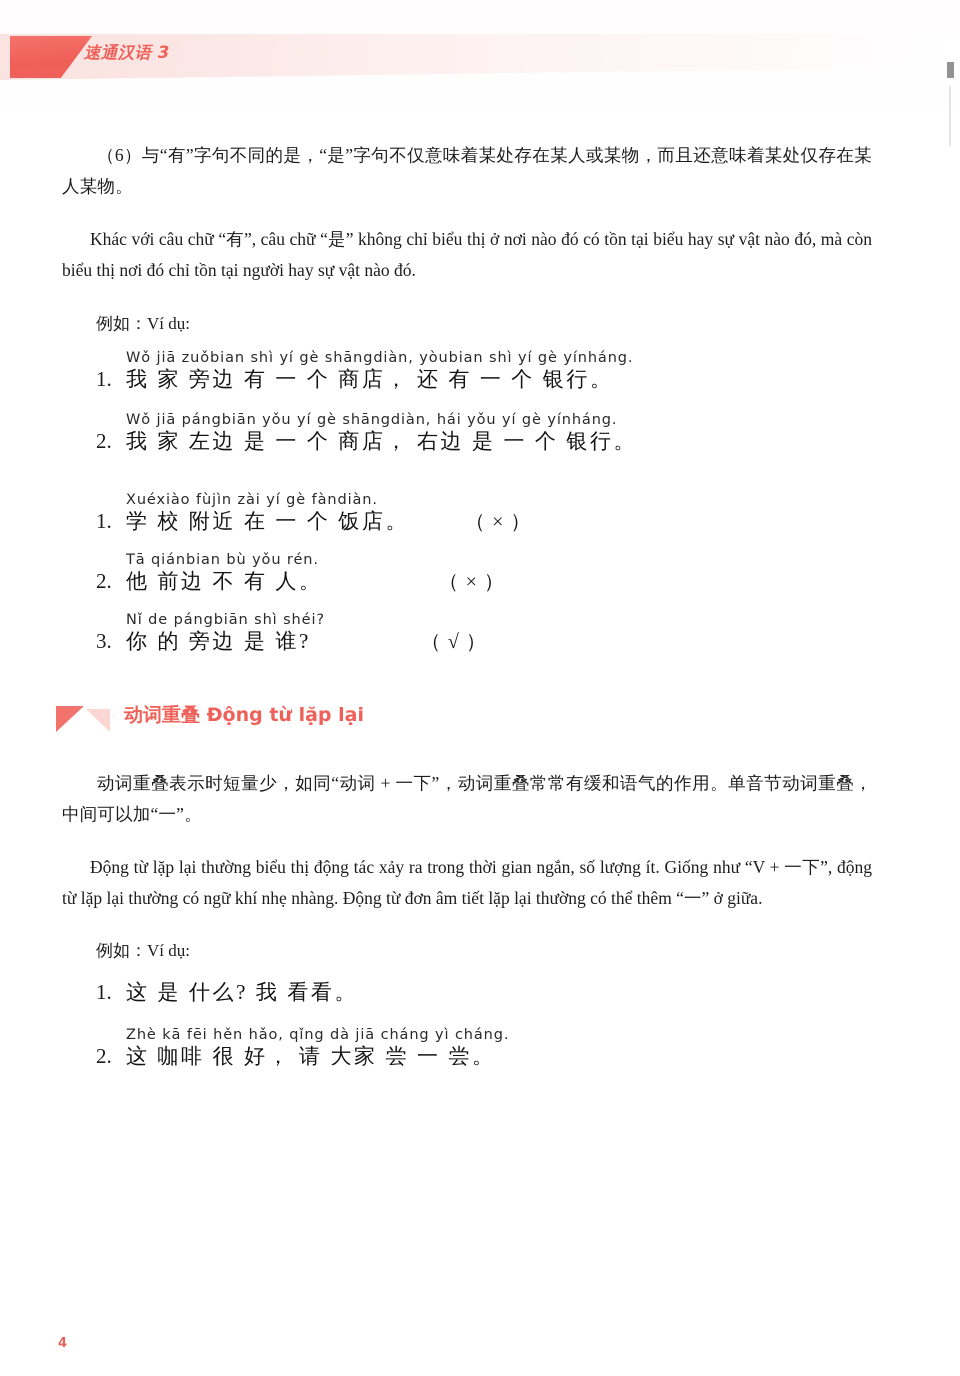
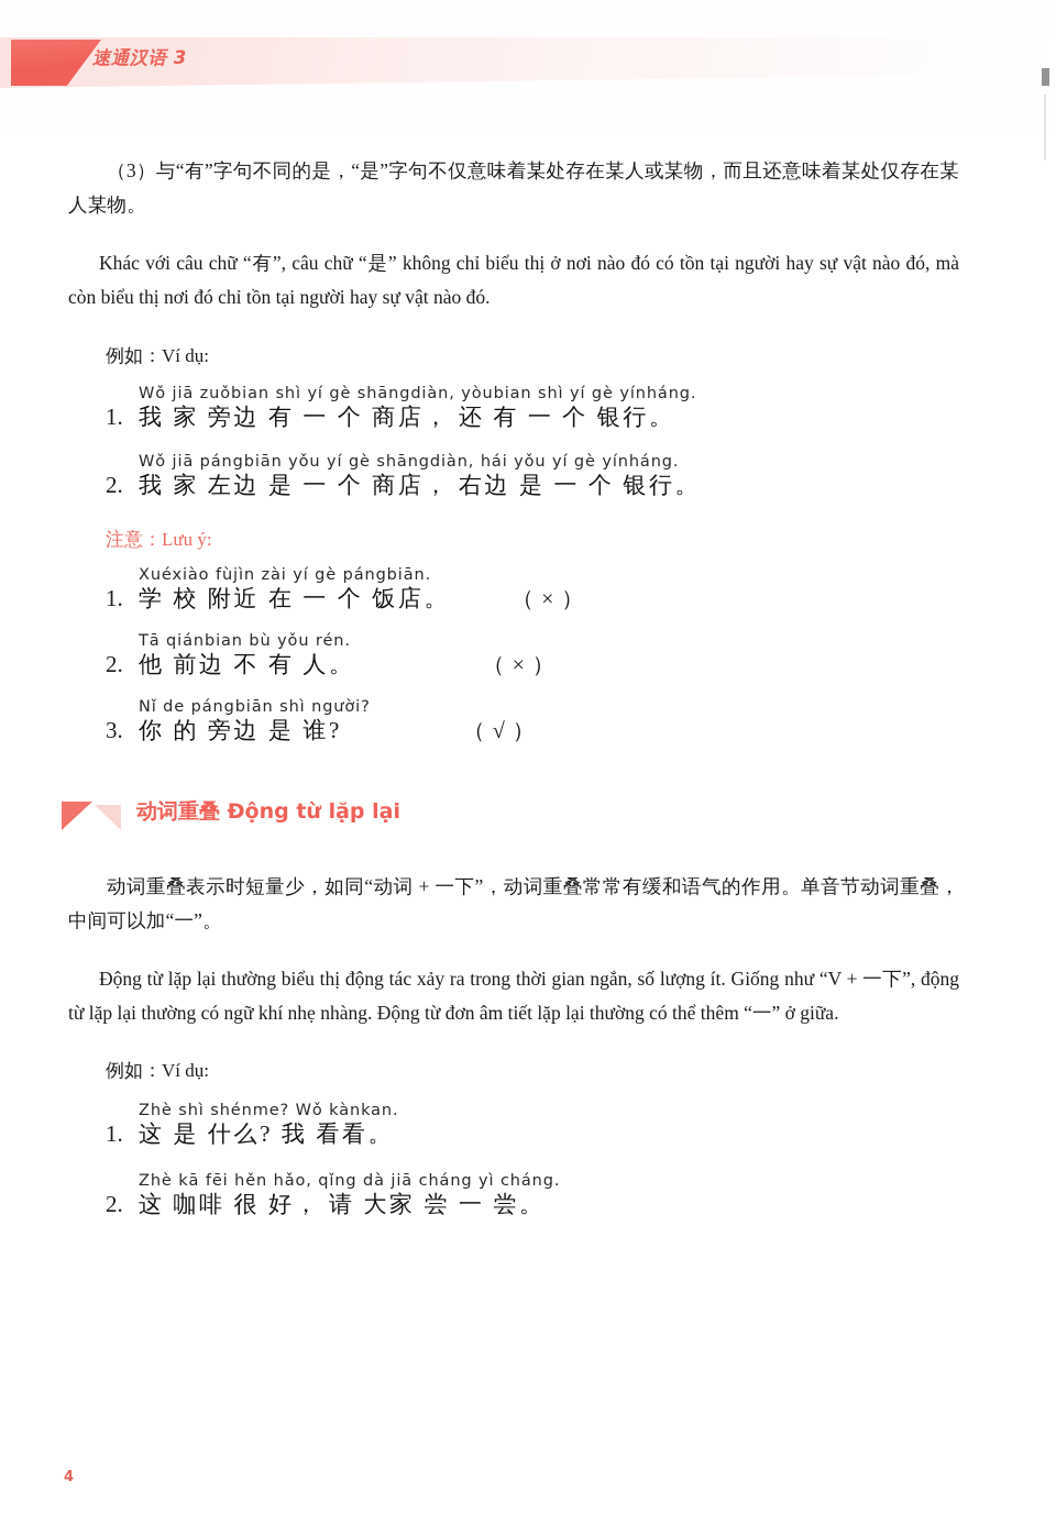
  速通汉语 3
- （6）与“有”字句不同的是，“是”字句不仅意味着某处存在某人或某物，而且还意味着某处仅存在某人某物。
+ （3）与“有”字句不同的是，“是”字句不仅意味着某处存在某人或某物，而且还意味着某处仅存在某人某物。
- Khác với câu chữ “有”, câu chữ “是” không chỉ biểu thị ở nơi nào đó có tồn tại biểu hay sự vật nào đó, mà còn biểu thị nơi đó chỉ tồn tại người hay sự vật nào đó.
+ Khác với câu chữ “有”, câu chữ “是” không chỉ biểu thị ở nơi nào đó có tồn tại người hay sự vật nào đó, mà còn biểu thị nơi đó chỉ tồn tại người hay sự vật nào đó.
  例如：Ví dụ:
  Wǒ jiā zuǒbian shì yí gè shāngdiàn, yòubian shì yí gè yínháng.
  1.
  我 家 旁边 有 一 个 商店， 还 有 一 个 银行。
  Wǒ jiā pángbiān yǒu yí gè shāngdiàn, hái yǒu yí gè yínháng.
  2.
  我 家 左边 是 一 个 商店， 右边 是 一 个 银行。
+ 注意：Lưu ý:
- Xuéxiào fùjìn zài yí gè fàndiàn.
+ Xuéxiào fùjìn zài yí gè pángbiān.
  1.
  学 校 附近 在 一 个 饭店。
  （ × ）
  Tā qiánbian bù yǒu rén.
  2.
  他 前边 不 有 人。
  （ × ）
- Nǐ de pángbiān shì shéi?
+ Nǐ de pángbiān shì người?
  3.
  你 的 旁边 是 谁?
  （ √ ）
  动词重叠 Động từ lặp lại
  动词重叠表示时短量少，如同“动词 + 一下”，动词重叠常常有缓和语气的作用。单音节动词重叠，中间可以加“一”。
  Động từ lặp lại thường biểu thị động tác xảy ra trong thời gian ngắn, số lượng ít. Giống như “V + 一下”, động từ lặp lại thường có ngữ khí nhẹ nhàng. Động từ đơn âm tiết lặp lại thường có thể thêm “一” ở giữa.
  例如：Ví dụ:
+ Zhè shì shénme? Wǒ kànkan.
  1.
  这 是 什么? 我 看看。
  Zhè kā fēi hěn hǎo, qǐng dà jiā cháng yì cháng.
  2.
  这 咖啡 很 好， 请 大家 尝 一 尝。
  4
